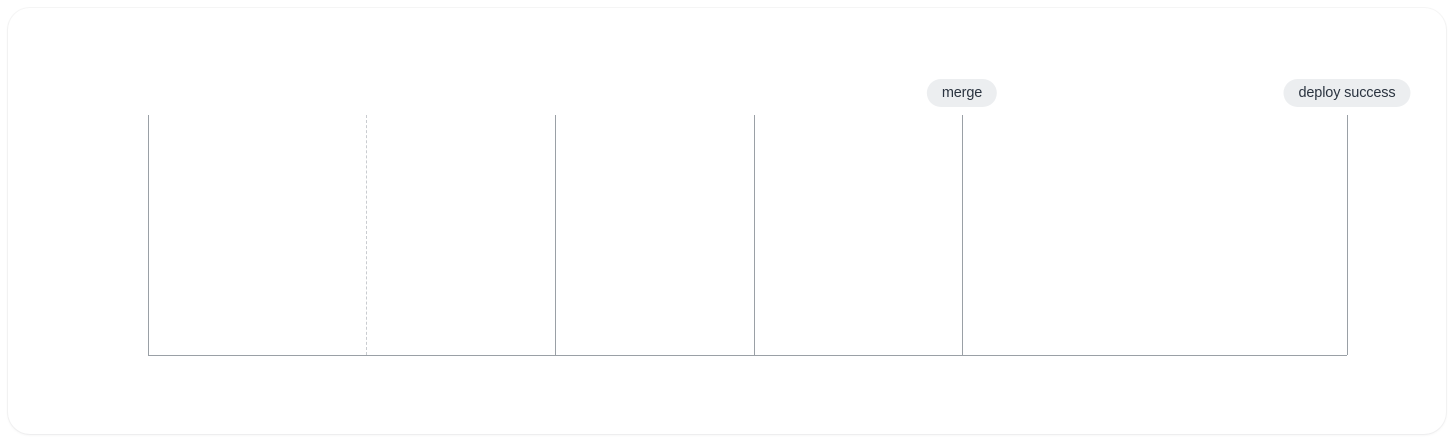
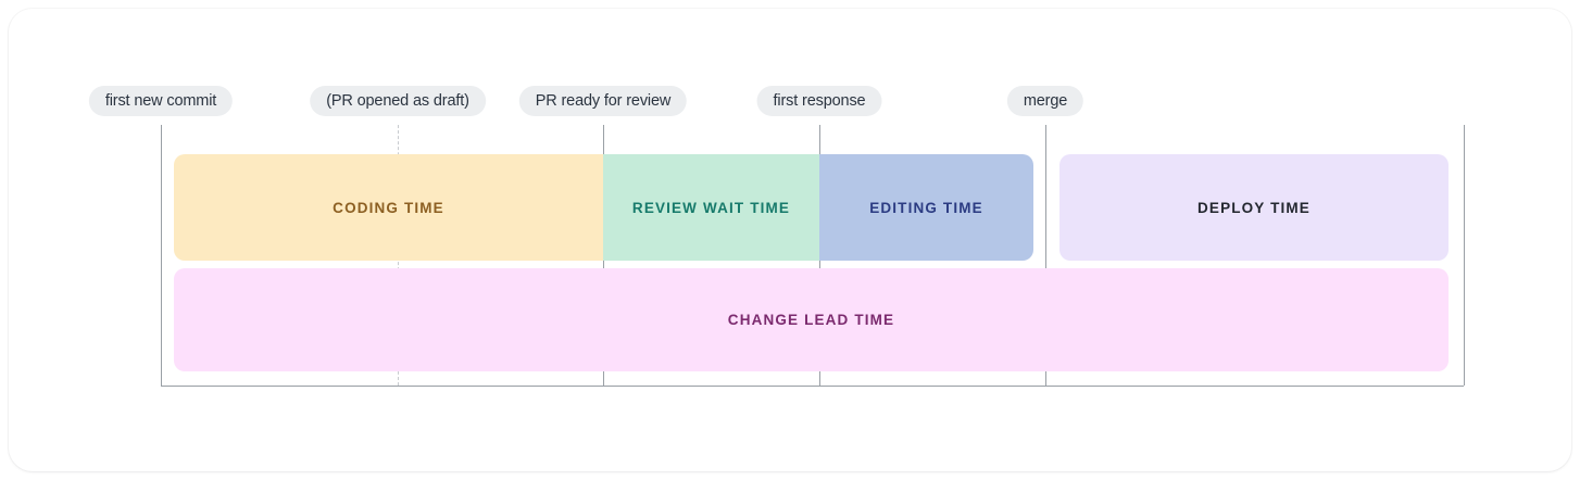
+ CODING TIME
+ REVIEW WAIT TIME
+ EDITING TIME
+ DEPLOY TIME
+ CHANGE LEAD TIME
+ first new commit
+ (PR opened as draft)
+ PR ready for review
+ first response
  merge
- deploy success
